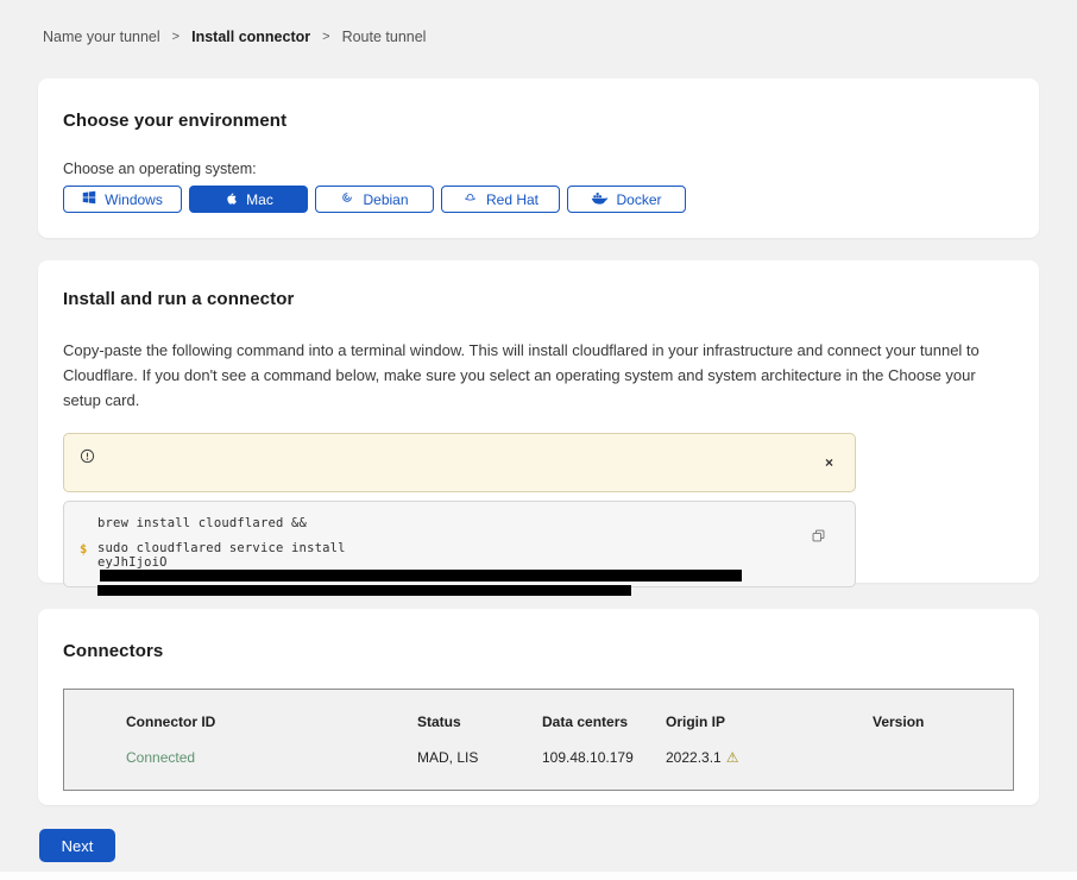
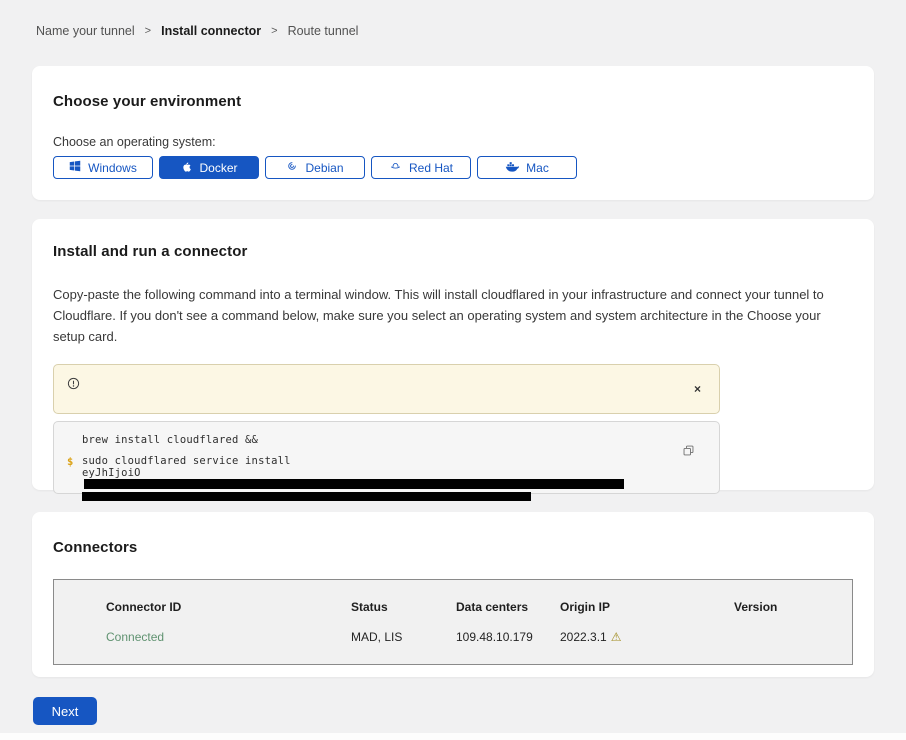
  Name your tunnel
  >
  Install connector
  >
  Route tunnel
  Choose your environment
  Choose an operating system:
  Windows
- Mac
+ Docker
  Debian
  Red Hat
- Docker
+ Mac
  Install and run a connector
  Copy-paste the following command into a terminal window. This will install cloudflared in your infrastructure and connect your tunnel to Cloudflare. If you don't see a command below, make sure you select an operating system and system architecture in the Choose your setup card.
  ×
  brew install cloudflared &&
  $
  sudo cloudflared service install
  eyJhIjoiO
  Connectors
  Connector ID
  Status
  Data centers
  Origin IP
  Version
  Connected
  MAD, LIS
  109.48.10.179
  2022.3.1 ⚠
  Next
